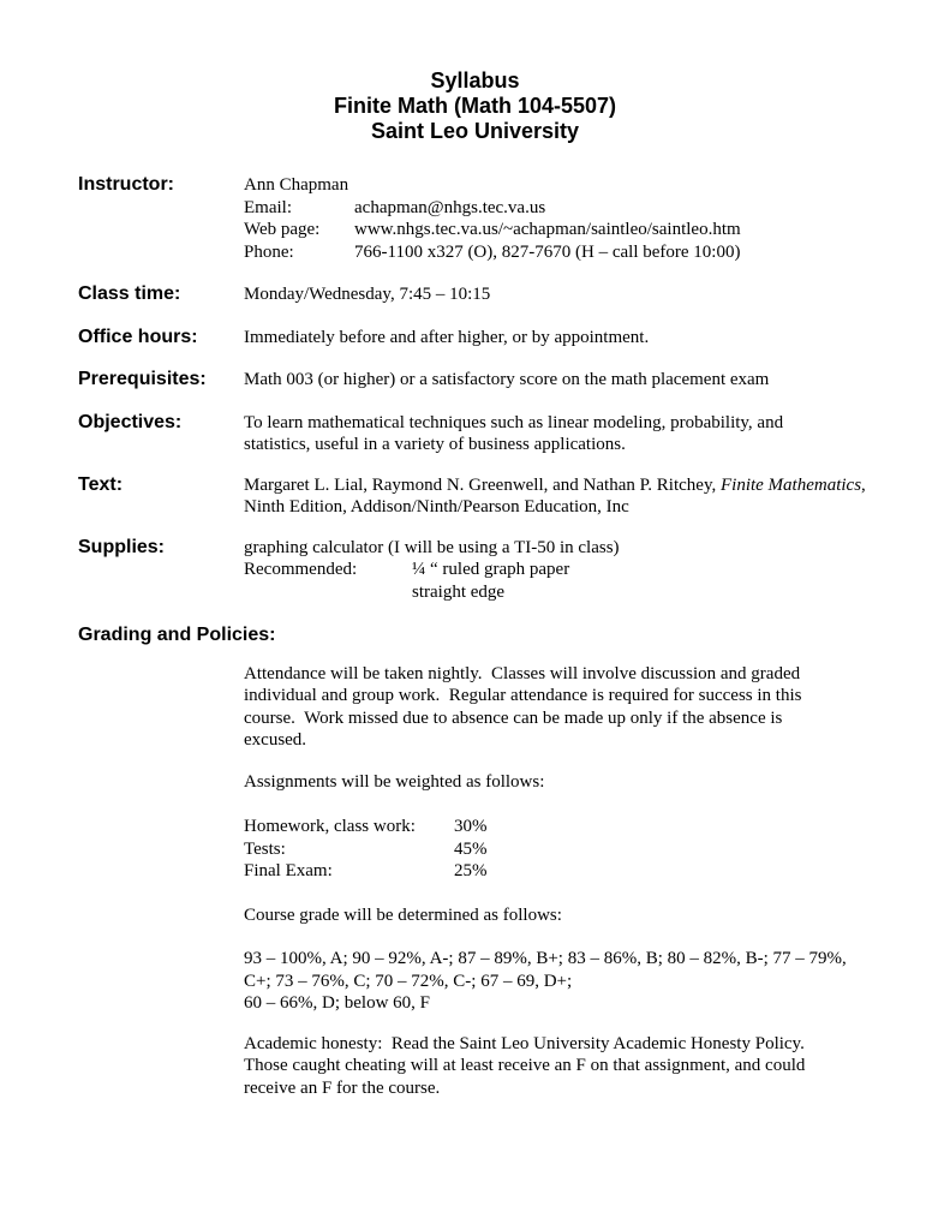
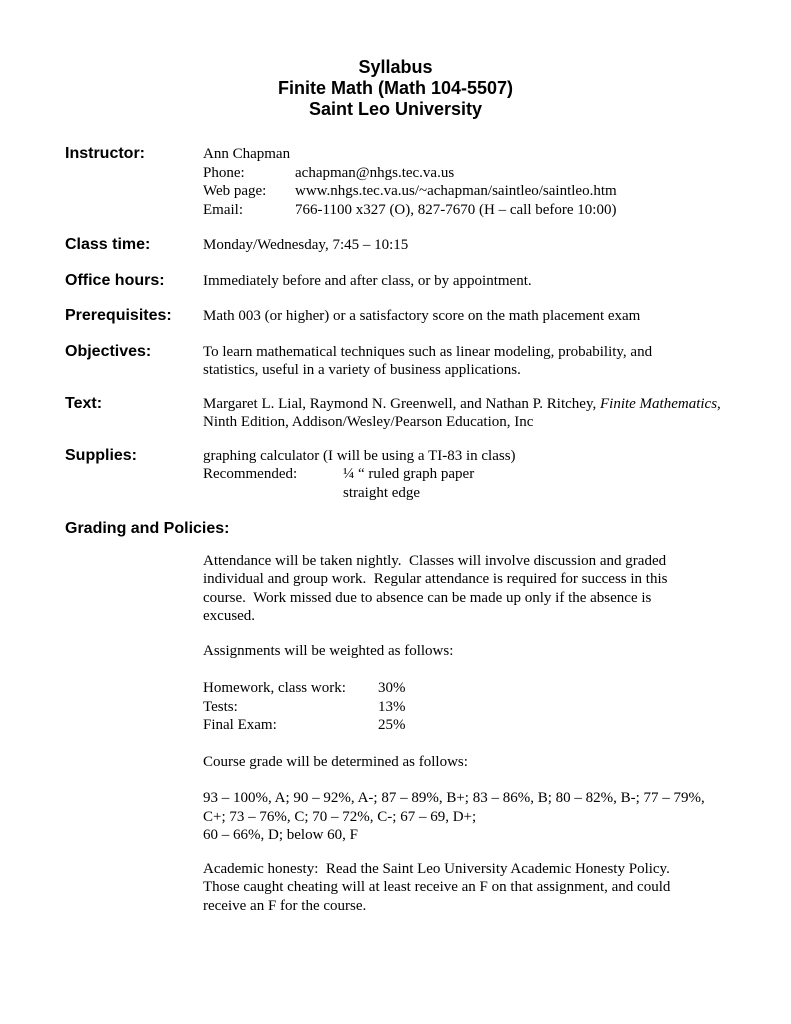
  Syllabus
  Finite Math (Math 104-5507)
  Saint Leo University
  Instructor:
  Ann Chapman
- Email:
+ Phone:
  achapman@nhgs.tec.va.us
  Web page:
  www.nhgs.tec.va.us/~achapman/saintleo/saintleo.htm
- Phone:
+ Email:
  766-1100 x327 (O), 827-7670 (H – call before 10:00)
  Class time:
  Monday/Wednesday, 7:45 – 10:15
  Office hours:
- Immediately before and after higher, or by appointment.
+ Immediately before and after class, or by appointment.
  Prerequisites:
  Math 003 (or higher) or a satisfactory score on the math placement exam
  Objectives:
  To learn mathematical techniques such as linear modeling, probability, and
  statistics, useful in a variety of business applications.
  Text:
  Margaret L. Lial, Raymond N. Greenwell, and Nathan P. Ritchey, Finite Mathematics,
- Ninth Edition, Addison/Ninth/Pearson Education, Inc
+ Ninth Edition, Addison/Wesley/Pearson Education, Inc
  Supplies:
- graphing calculator (I will be using a TI-50 in class)
+ graphing calculator (I will be using a TI-83 in class)
  Recommended:
  ¼ “ ruled graph paper
  straight edge
  Grading and Policies:
  Attendance will be taken nightly. Classes will involve discussion and graded
  individual and group work. Regular attendance is required for success in this
  course. Work missed due to absence can be made up only if the absence is
  excused.
  Assignments will be weighted as follows:
  Homework, class work:
  30%
  Tests:
- 45%
+ 13%
  Final Exam:
  25%
  Course grade will be determined as follows:
  93 – 100%, A; 90 – 92%, A-; 87 – 89%, B+; 83 – 86%, B; 80 – 82%, B-; 77 – 79%,
  C+; 73 – 76%, C; 70 – 72%, C-; 67 – 69, D+;
  60 – 66%, D; below 60, F
  Academic honesty: Read the Saint Leo University Academic Honesty Policy.
  Those caught cheating will at least receive an F on that assignment, and could
  receive an F for the course.
